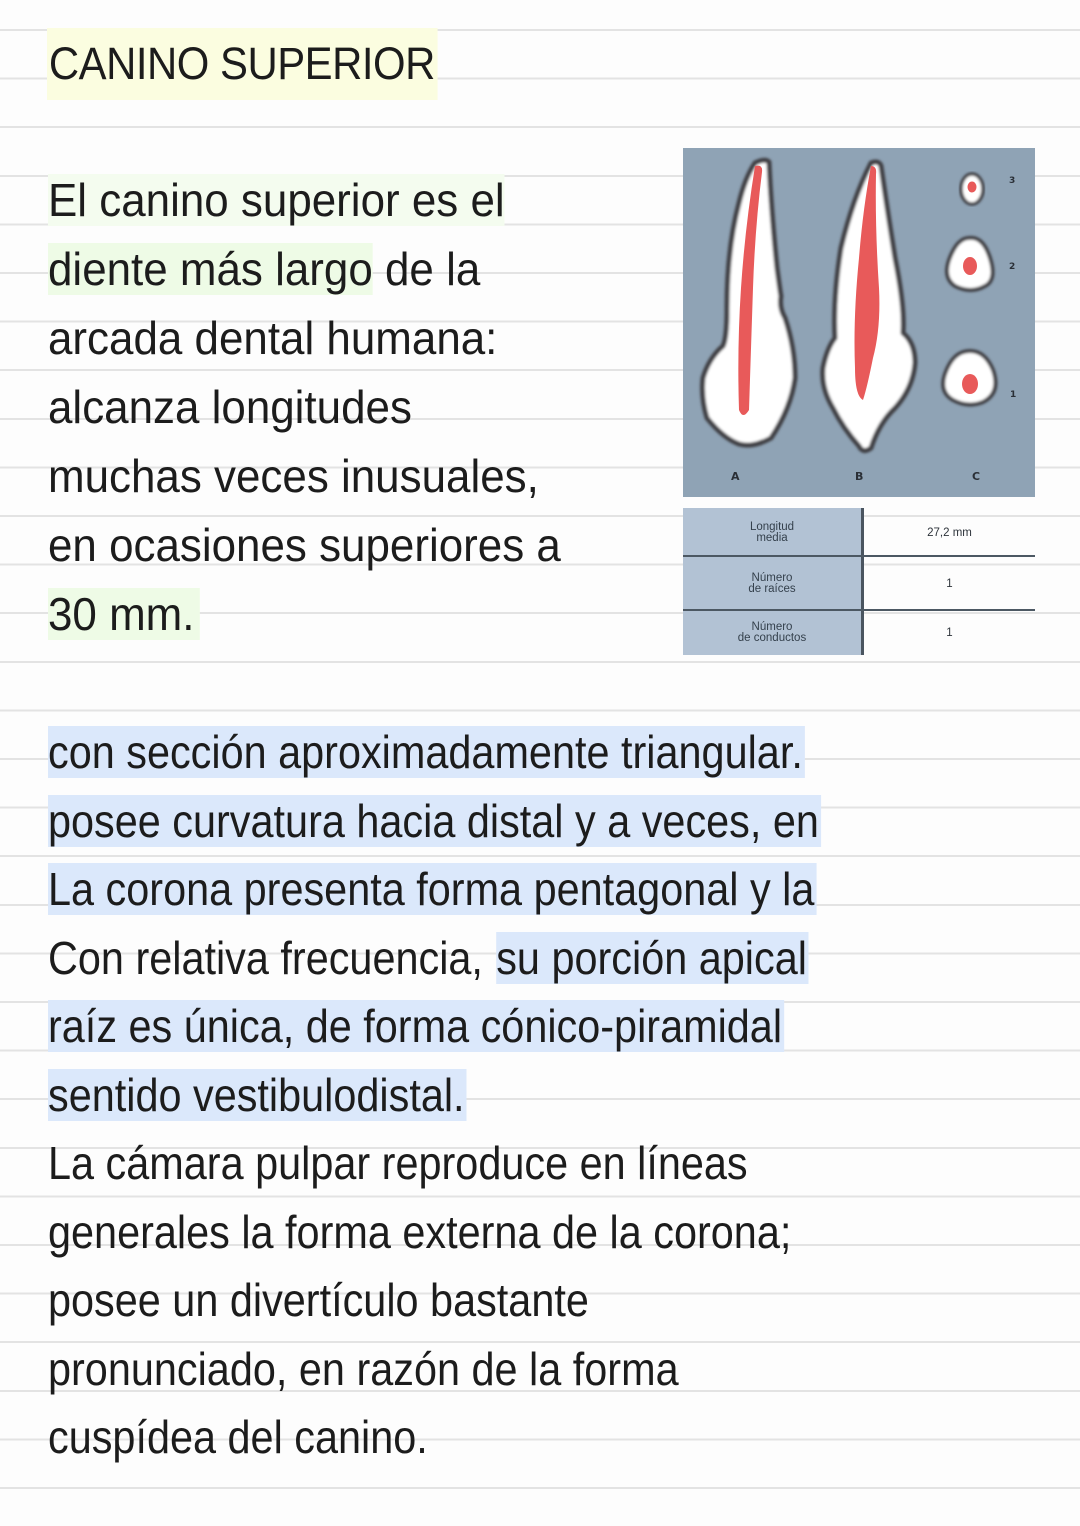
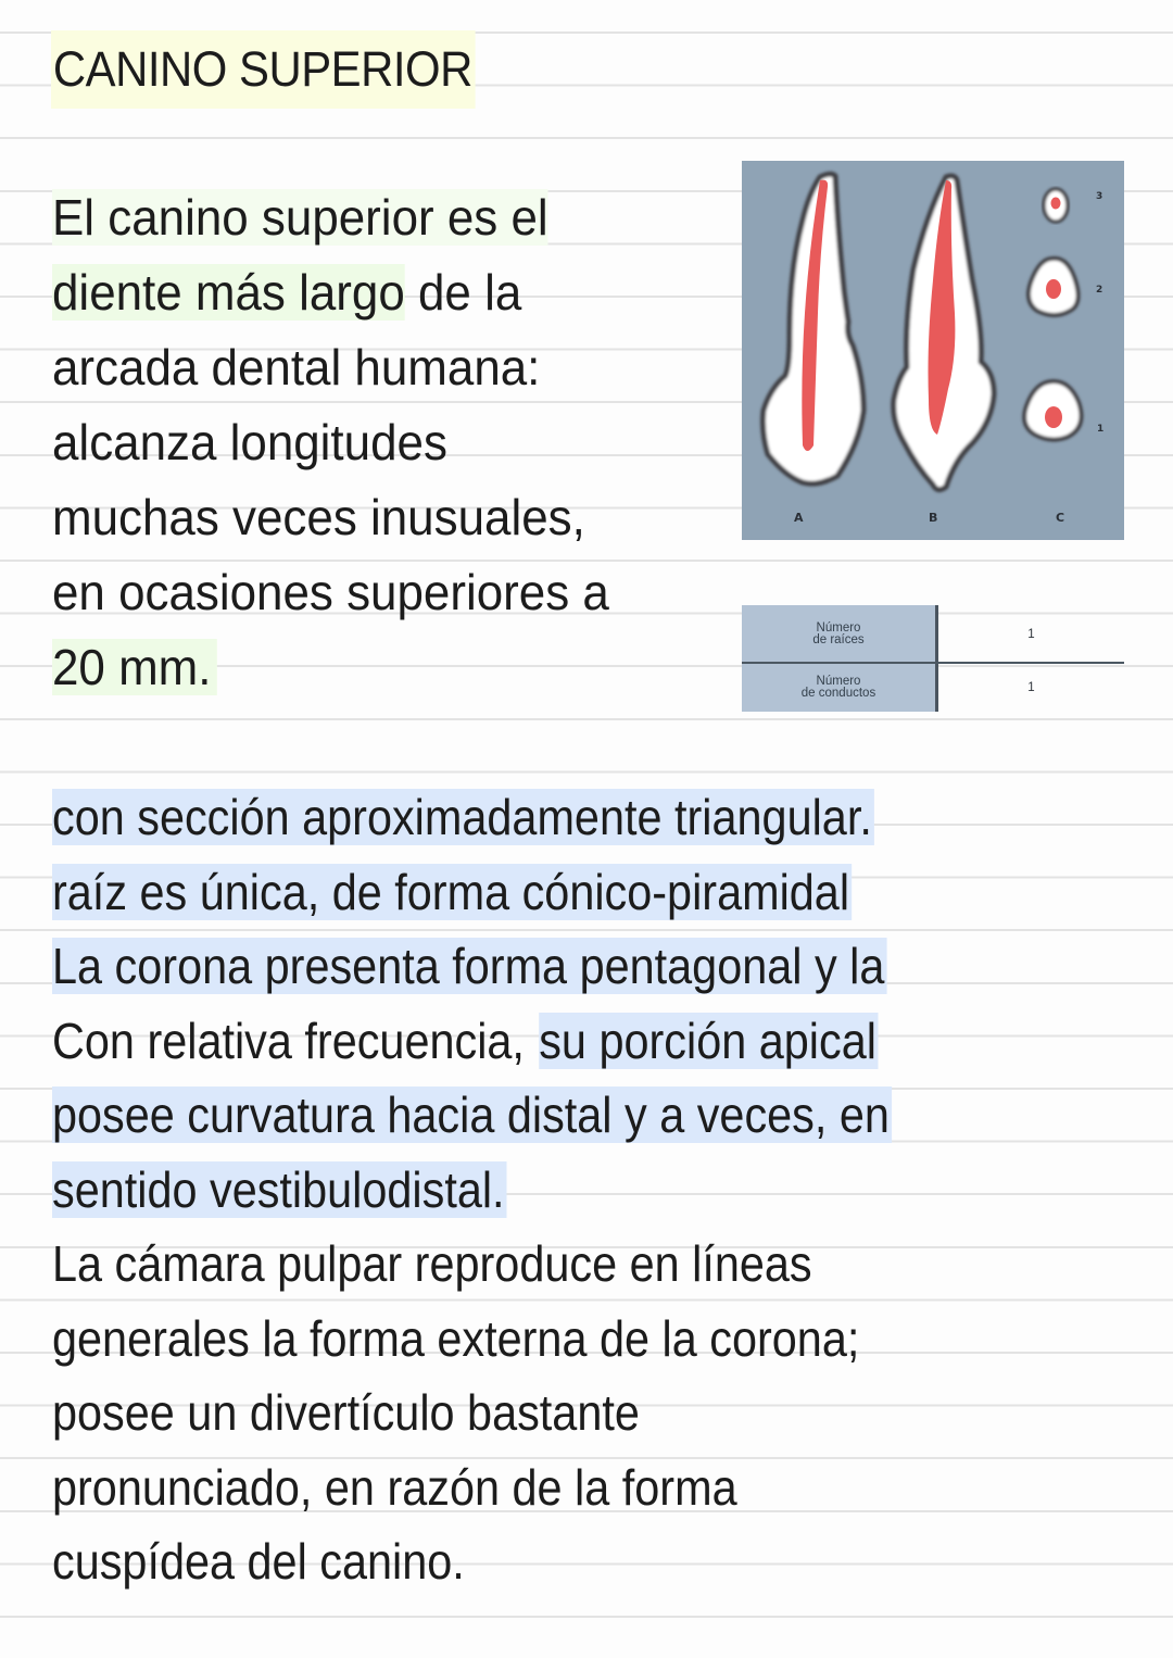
  CANINO SUPERIOR
  El canino superior es el
  diente más largo de la
  arcada dental humana:
  alcanza longitudes
  muchas veces inusuales,
  en ocasiones superiores a
- 30 mm.
+ 20 mm.
  A
  B
  C
  3
  2
  1
- Longitud
- media
- 27,2 mm
  Número
  de raíces
  1
  Número
  de conductos
  1
  con sección aproximadamente triangular.
- posee curvatura hacia distal y a veces, en
+ raíz es única, de forma cónico-piramidal
  La corona presenta forma pentagonal y la
  Con relativa frecuencia, su porción apical
- raíz es única, de forma cónico-piramidal
+ posee curvatura hacia distal y a veces, en
  sentido vestibulodistal.
  La cámara pulpar reproduce en líneas
  generales la forma externa de la corona;
  posee un divertículo bastante
  pronunciado, en razón de la forma
  cuspídea del canino.
